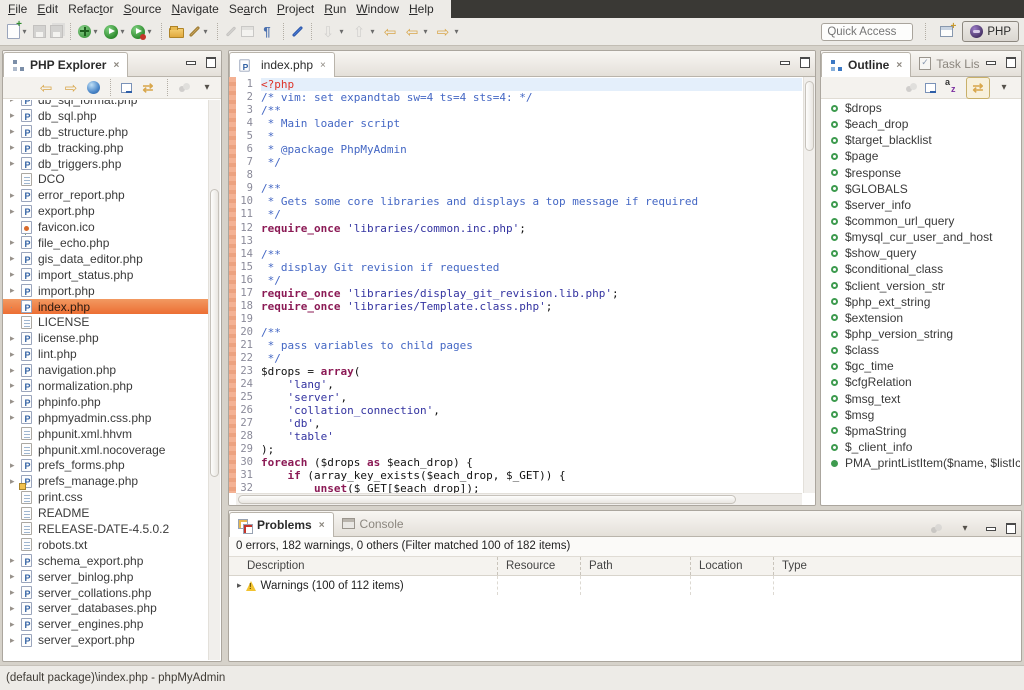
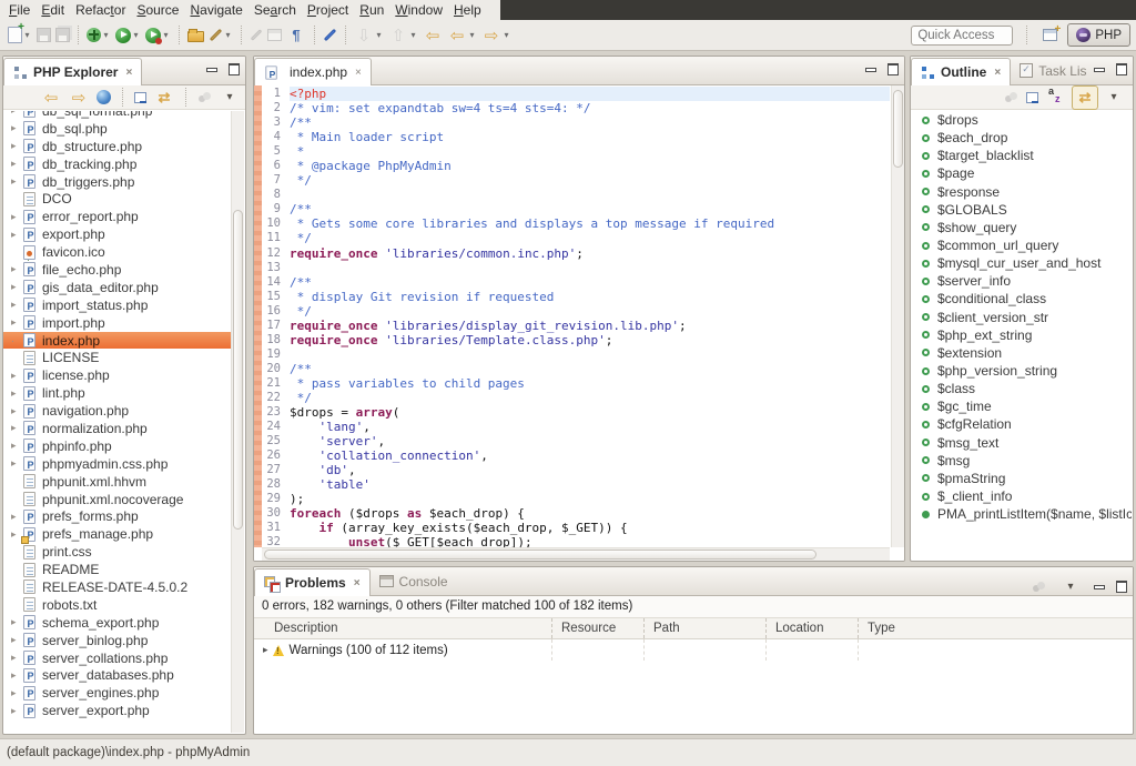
  File
  Edit
  Refactor
  Source
  Navigate
  Search
  Project
  Run
  Window
  Help
  ▾
  ▾
  ▾
  ▾
  ▾
  ¶
  ▾
  ▾
  ⇦
  ⇦
  ▾
  ⇨
  ▾
  Quick Access
  PHP
  PHP Explorer
  ×
  ⇦
  ⇨
  ⇄
  ▾
  ▸
  db_sql_format.php
  ▸
  db_sql.php
  ▸
  db_structure.php
  ▸
  db_tracking.php
  ▸
  db_triggers.php
  DCO
  ▸
  error_report.php
  ▸
  export.php
  favicon.ico
  ▸
  file_echo.php
  ▸
  gis_data_editor.php
  ▸
  import_status.php
  ▸
  import.php
  ·
  index.php
  LICENSE
  ▸
  license.php
  ▸
  lint.php
  ▸
  navigation.php
  ▸
  normalization.php
  ▸
  phpinfo.php
  ▸
  phpmyadmin.css.php
  phpunit.xml.hhvm
  phpunit.xml.nocoverage
  ▸
  prefs_forms.php
  ▸
  prefs_manage.php
  print.css
  README
  RELEASE-DATE-4.5.0.2
  robots.txt
  ▸
  schema_export.php
  ▸
  server_binlog.php
  ▸
  server_collations.php
  ▸
  server_databases.php
  ▸
  server_engines.php
  ▸
  server_export.php
  index.php
  ×
  1
  <?php
  2
  /* vim: set expandtab sw=4 ts=4 sts=4: */
  3
  /**
  4
  * Main loader script
  5
  *
  6
  * @package PhpMyAdmin
  7
  */
  8
  9
  /**
  10
  * Gets some core libraries and displays a top message if required
  11
  */
  12
  require_once 'libraries/common.inc.php';
  13
  14
  /**
  15
  * display Git revision if requested
  16
  */
  17
  require_once 'libraries/display_git_revision.lib.php';
  18
  require_once 'libraries/Template.class.php';
  19
  20
  /**
  21
  * pass variables to child pages
  22
  */
  23
  $drops = array(
  24
  'lang',
  25
  'server',
  26
  'collation_connection',
  27
  'db',
  28
  'table'
  29
  );
  30
  foreach ($drops as $each_drop) {
  31
  if (array_key_exists($each_drop, $_GET)) {
  32
  unset($_GET[$each_drop]);
  Outline
  ×
  Task Lis
  ⇄
  ▾
  $drops
  $each_drop
  $target_blacklist
  $page
  $response
  $GLOBALS
- $server_info
+ $show_query
  $common_url_query
  $mysql_cur_user_and_host
- $show_query
+ $server_info
  $conditional_class
  $client_version_str
  $php_ext_string
  $extension
  $php_version_string
  $class
  $gc_time
  $cfgRelation
  $msg_text
  $msg
  $pmaString
  $_client_info
  PMA_printListItem($name, $listIc
  Problems
  ×
  Console
  ▾
  0 errors, 182 warnings, 0 others (Filter matched 100 of 182 items)
  Description
  Resource
  Path
  Location
  Type
  ▸
  Warnings (100 of 112 items)
  (default package)\index.php - phpMyAdmin
